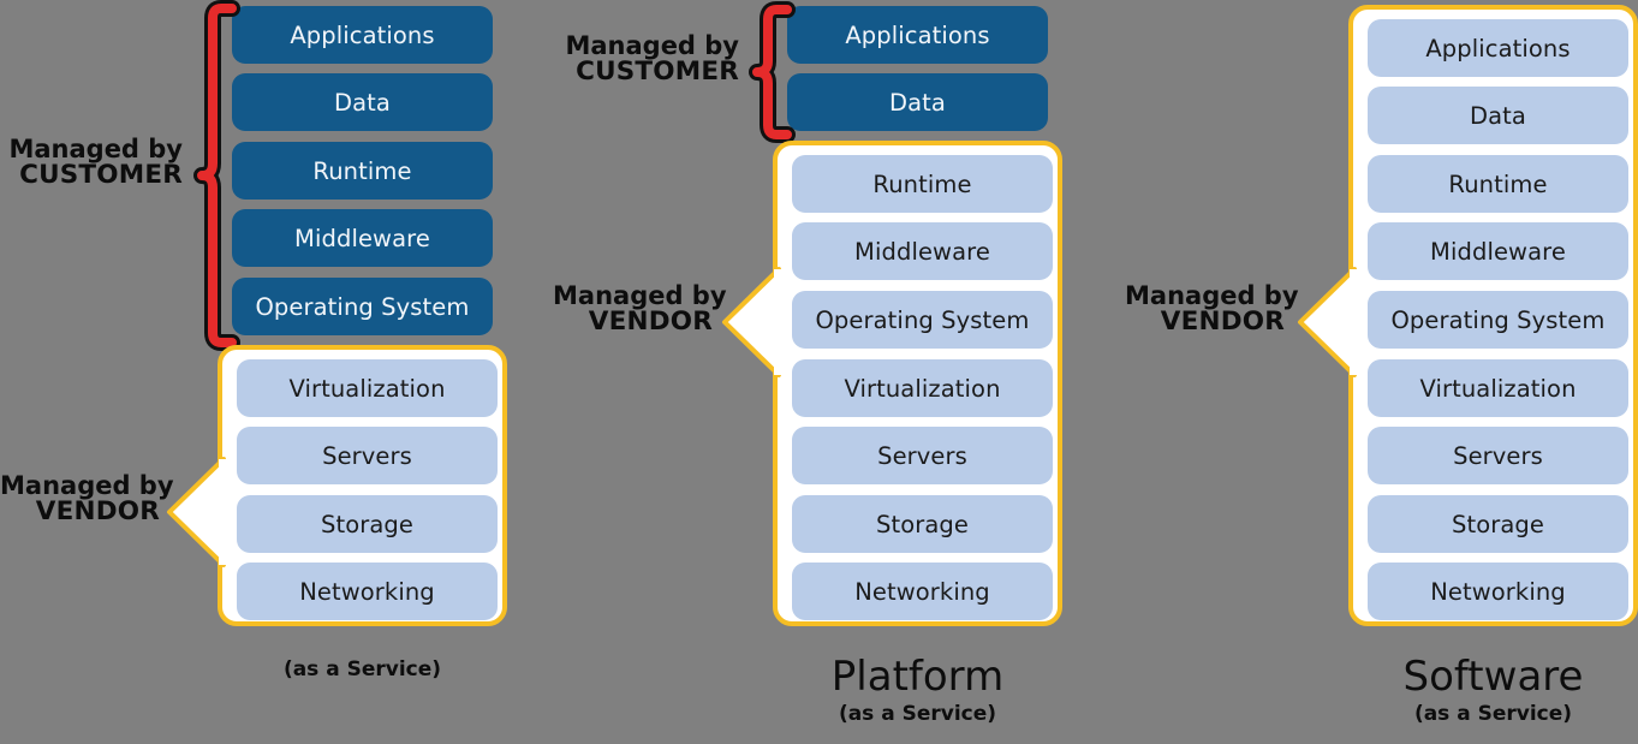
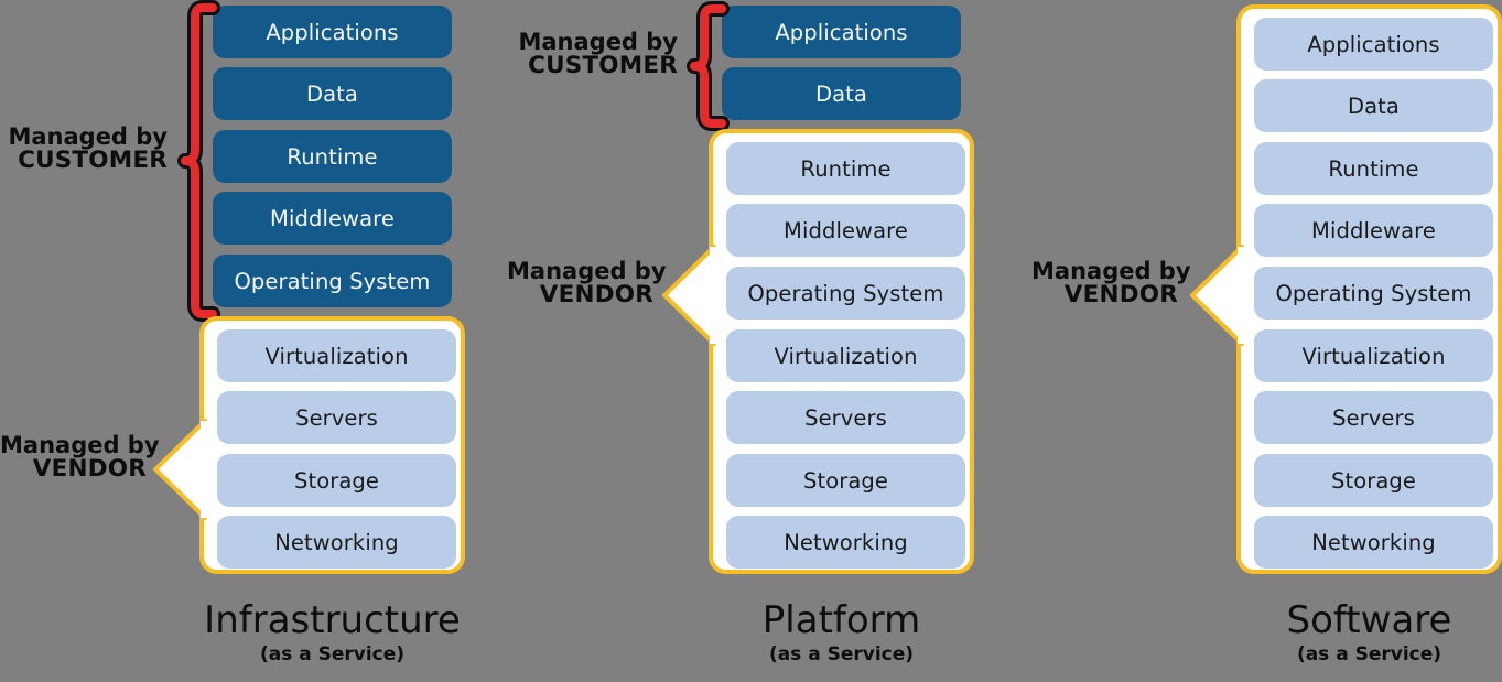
  Applications
  Data
  Runtime
  Middleware
  Operating System
  Managed by
  CUSTOMER
  Virtualization
  Servers
  Storage
  Networking
  Managed by
  VENDOR
+ Infrastructure
  (as a Service)
  Applications
  Data
  Managed by
  CUSTOMER
  Runtime
  Middleware
  Operating System
  Virtualization
  Servers
  Storage
  Networking
  Managed by
  VENDOR
  Platform
  (as a Service)
  Applications
  Data
  Runtime
  Middleware
  Operating System
  Virtualization
  Servers
  Storage
  Networking
  Managed by
  VENDOR
  Software
  (as a Service)
